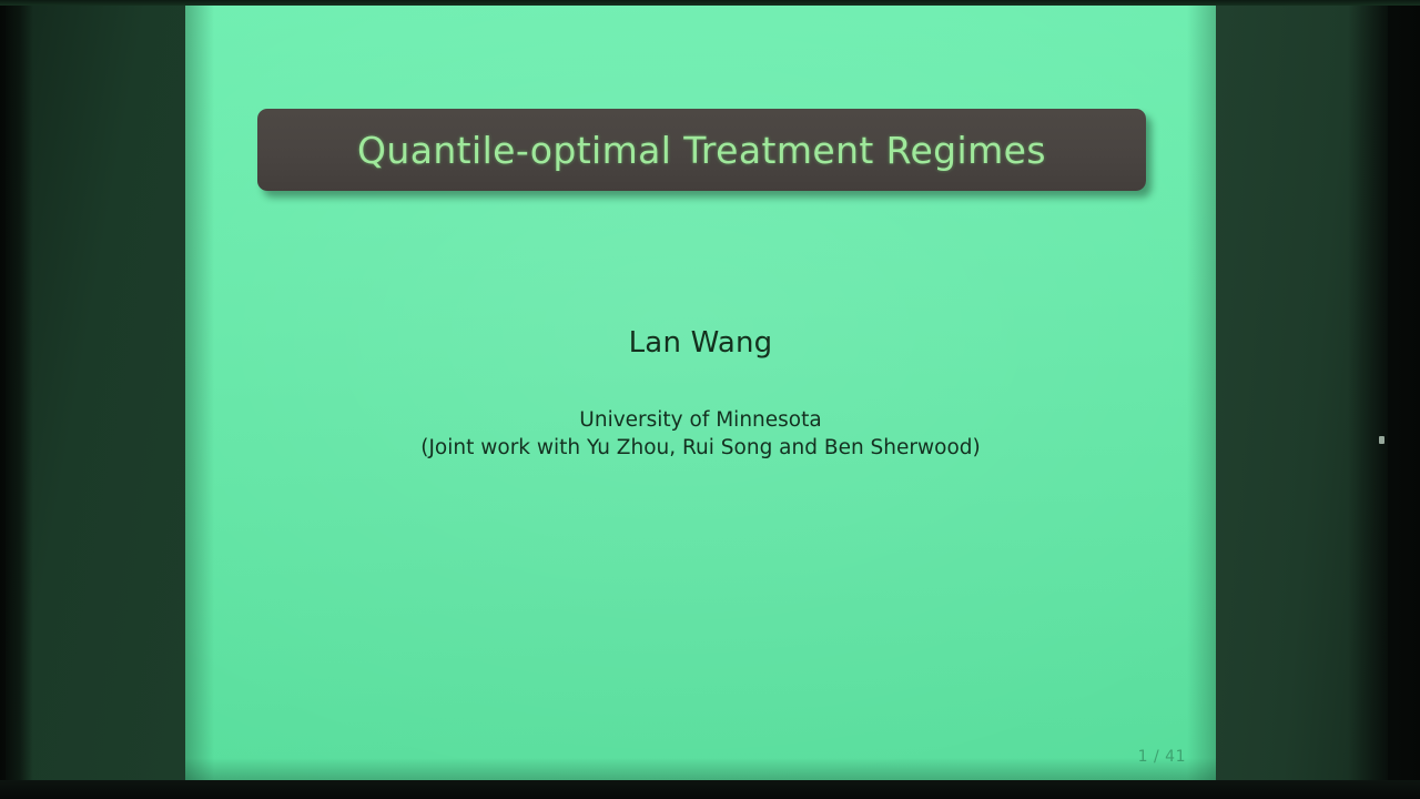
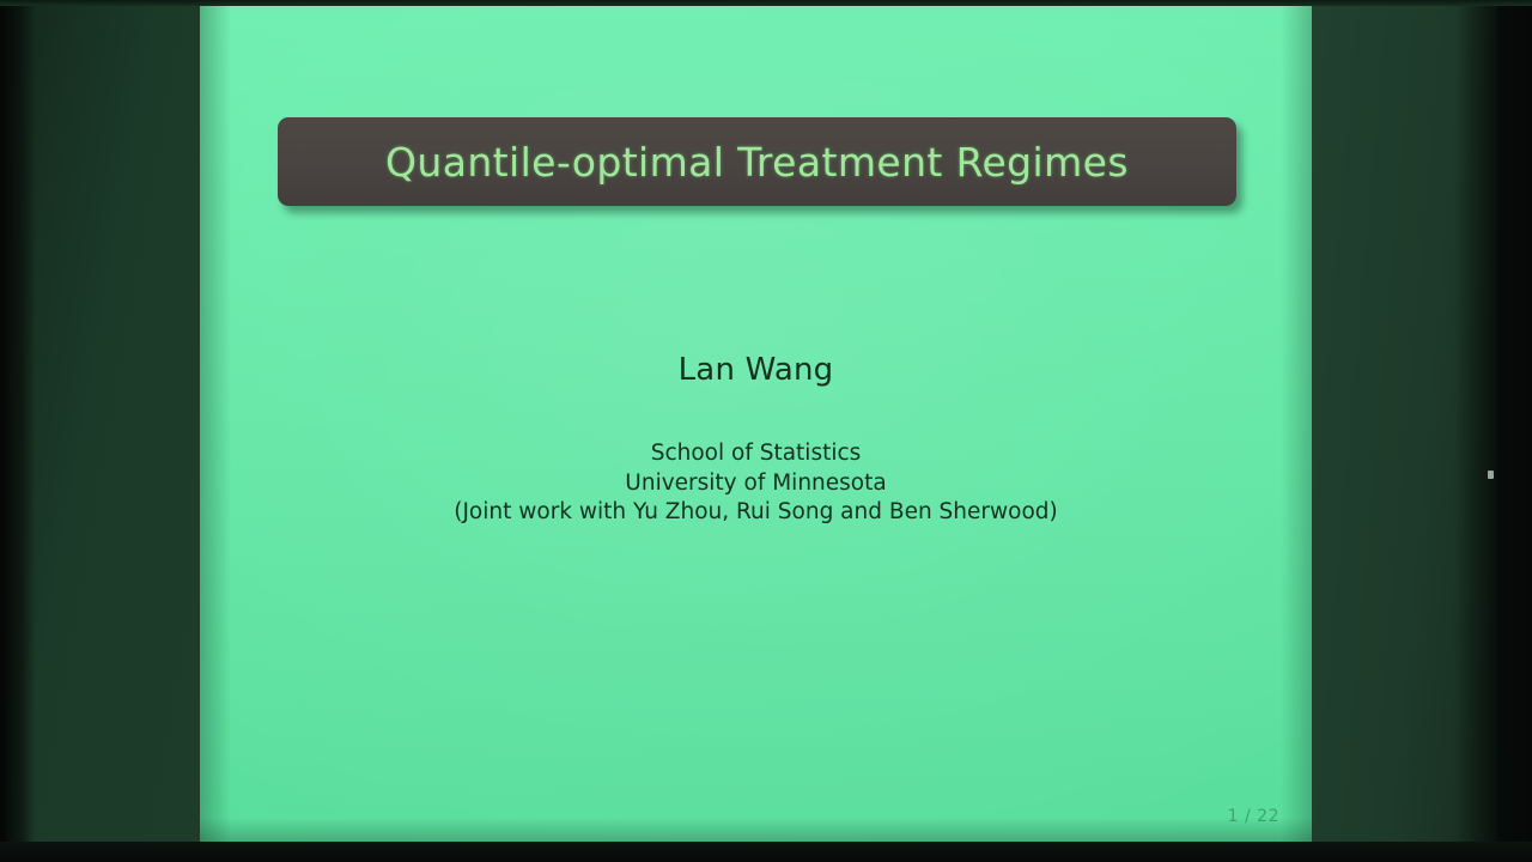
  Quantile-optimal Treatment Regimes
  Lan Wang
+ School of Statistics
  University of Minnesota
  (Joint work with Yu Zhou, Rui Song and Ben Sherwood)
- 1 / 41
+ 1 / 22
